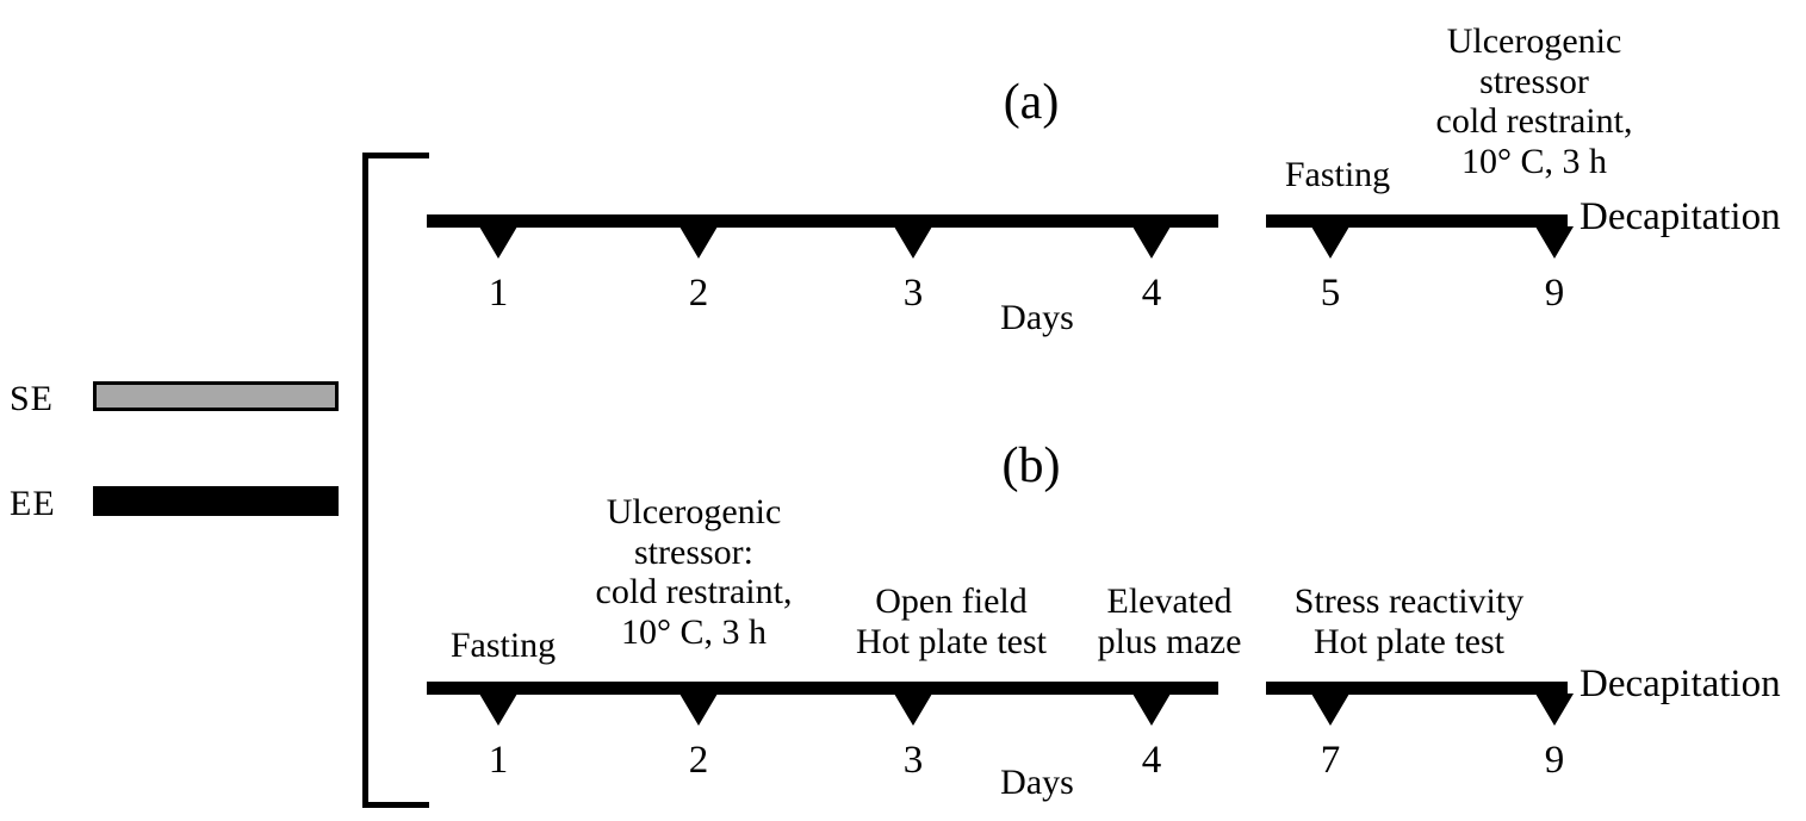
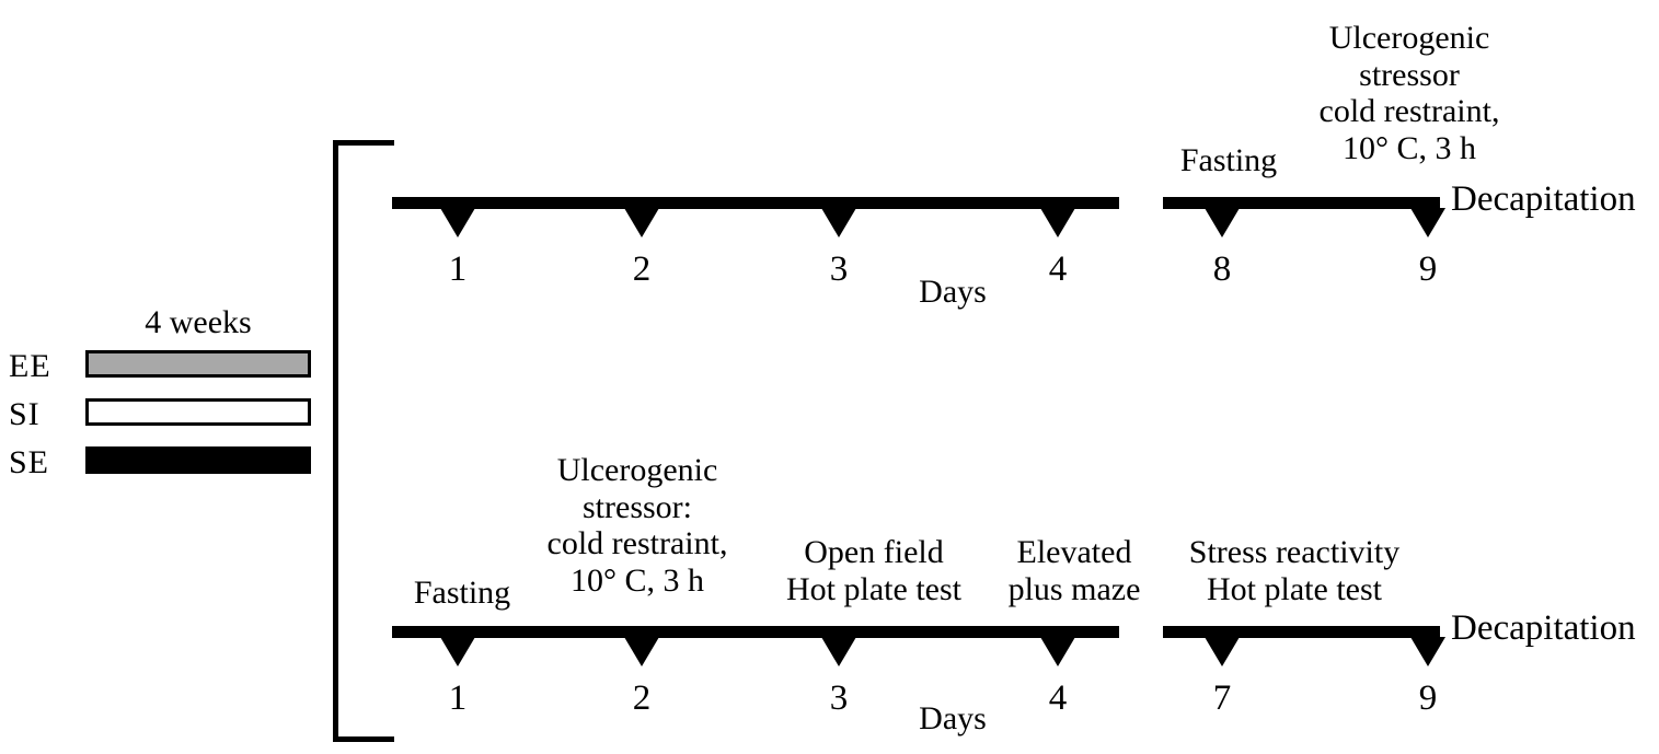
+ 4 weeks
- SE
+ EE
+ SI
- EE
+ SE
- (a)
  Fasting
  Ulcerogenic
  stressor
  cold restraint,
  10° C, 3 h
  1
  2
  3
  4
- 5
+ 8
  9
  Days
  Decapitation
- (b)
  Fasting
  Ulcerogenic
  stressor:
  cold restraint,
  10° C, 3 h
  Open field
  Hot plate test
  Elevated
  plus maze
  Stress reactivity
  Hot plate test
  1
  2
  3
  4
  7
  9
  Days
  Decapitation
